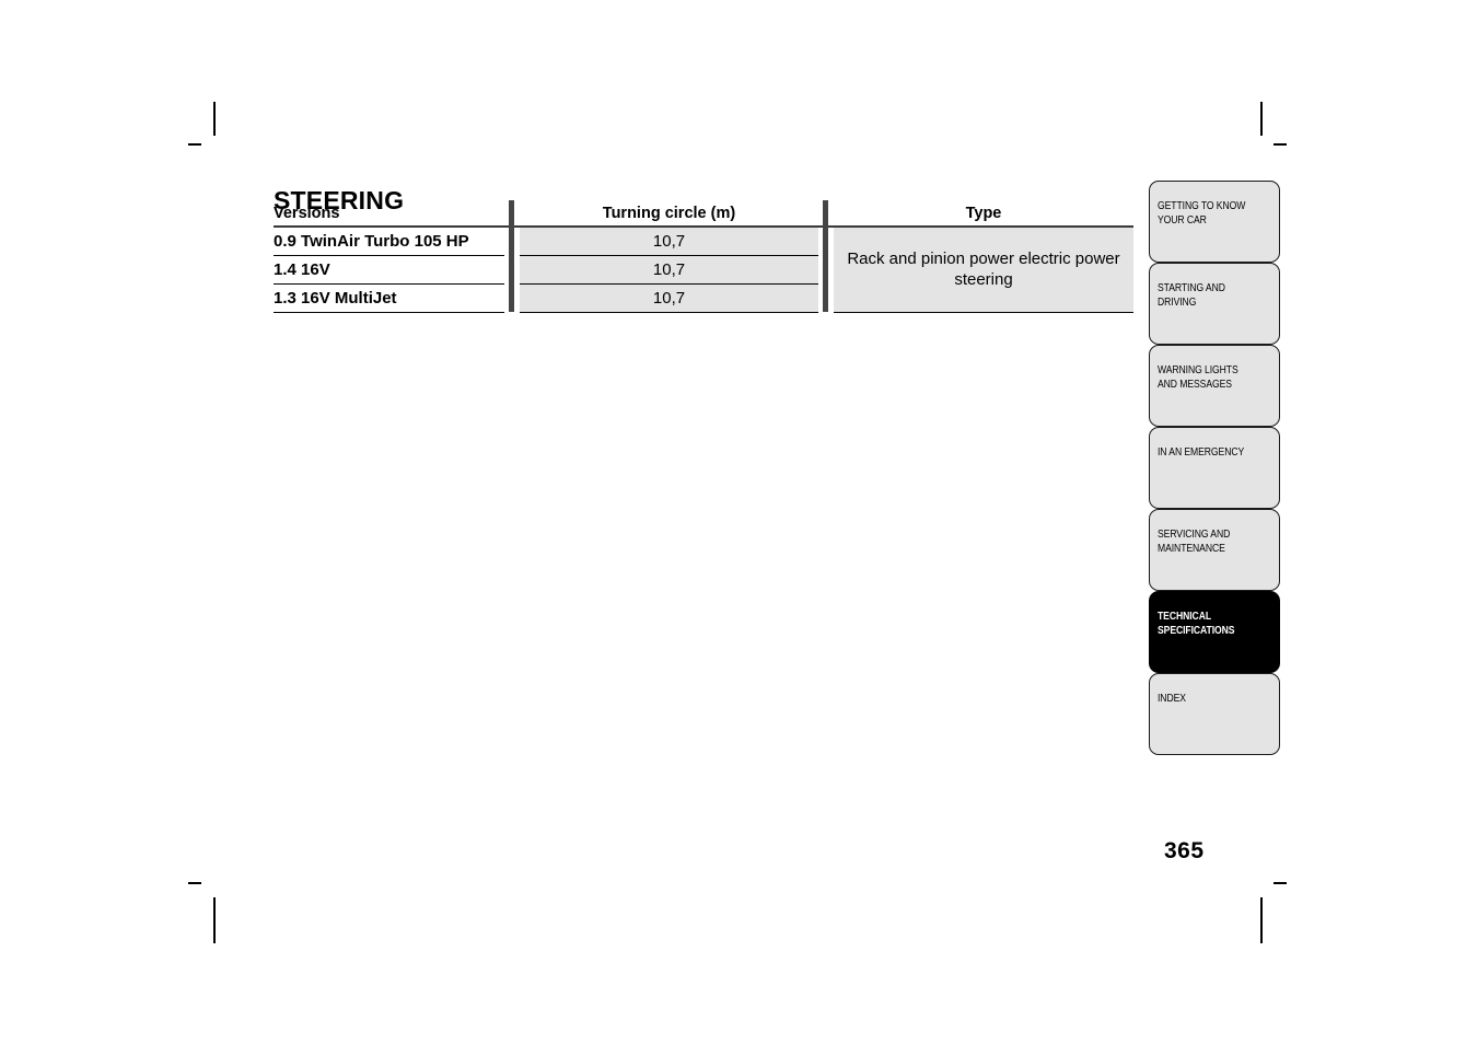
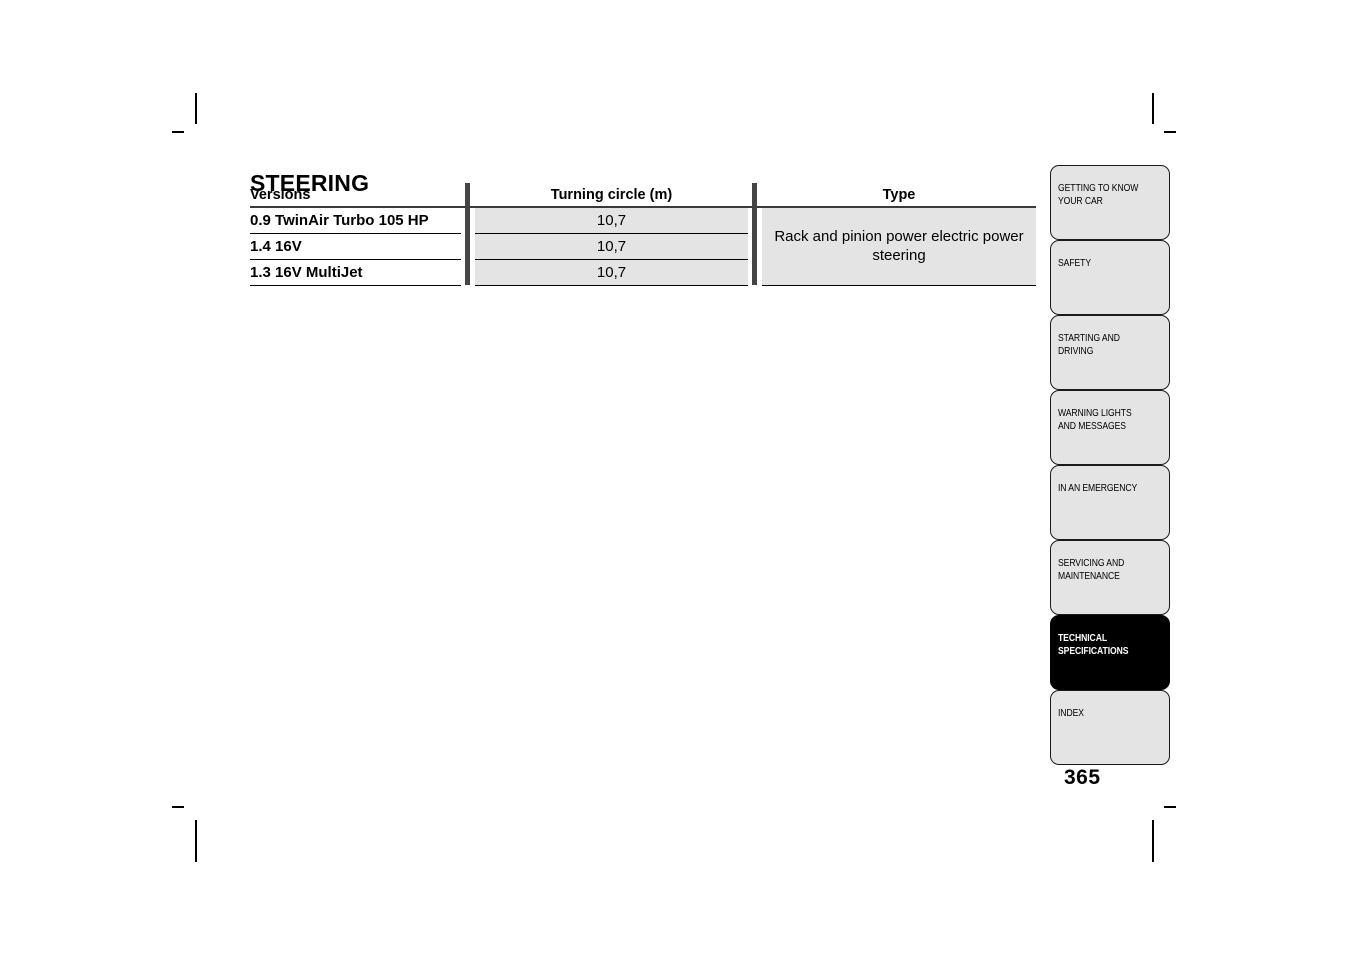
  STEERING
  Versions		Turning circle (m)		Type
  0.9 TwinAir Turbo 105 HP		10,7		Rack and pinion power electric power steering
  1.4 16V		10,7
  1.3 16V MultiJet		10,7
  GETTING TO KNOW
  YOUR CAR
+ SAFETY
  STARTING AND
  DRIVING
  WARNING LIGHTS
  AND MESSAGES
  IN AN EMERGENCY
  SERVICING AND
  MAINTENANCE
  TECHNICAL
  SPECIFICATIONS
  INDEX
  365
